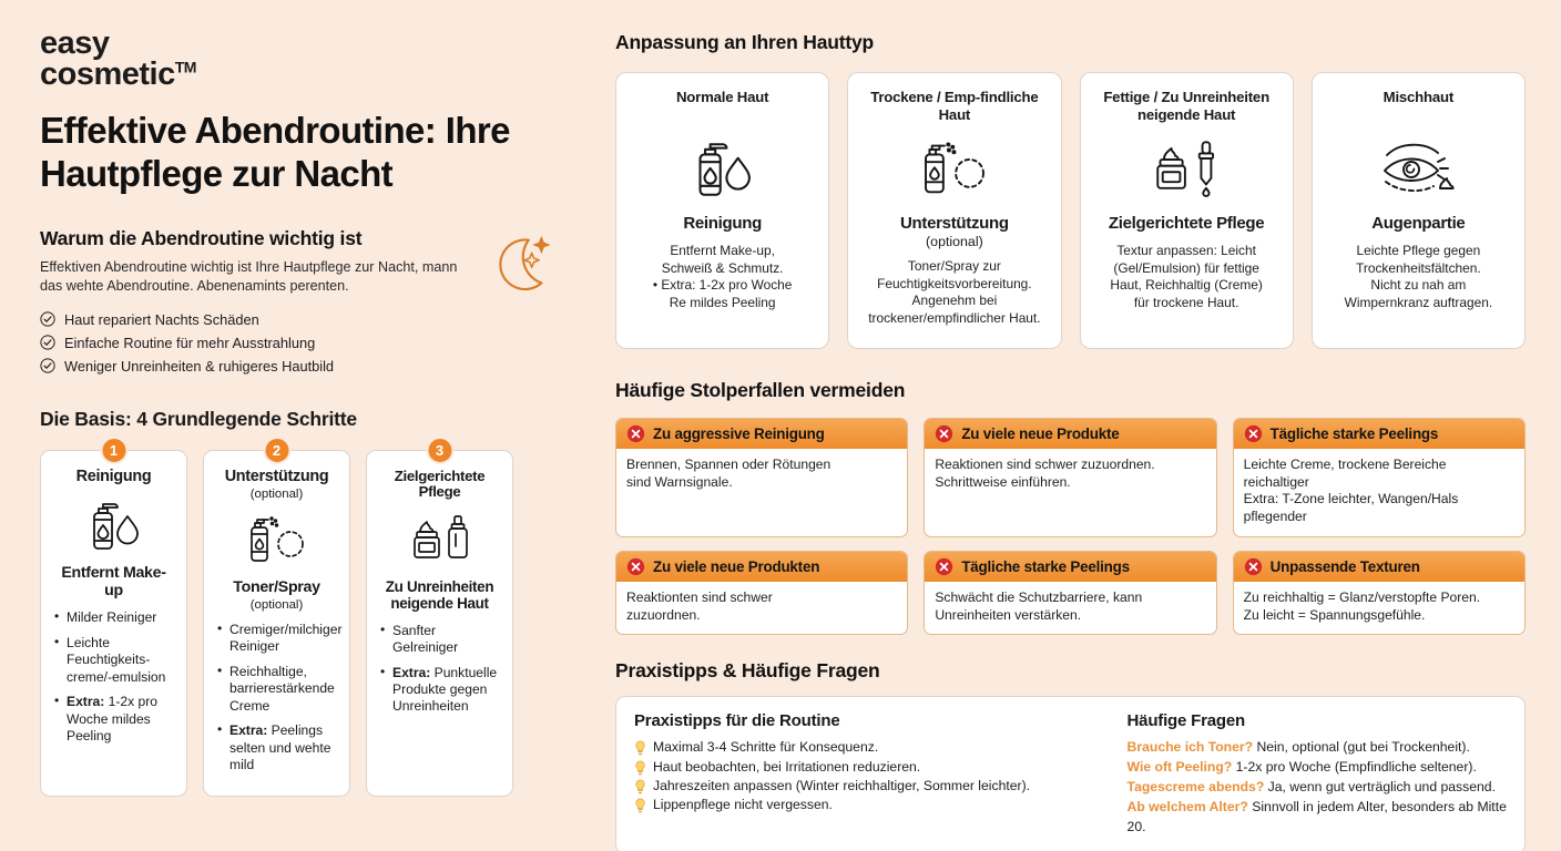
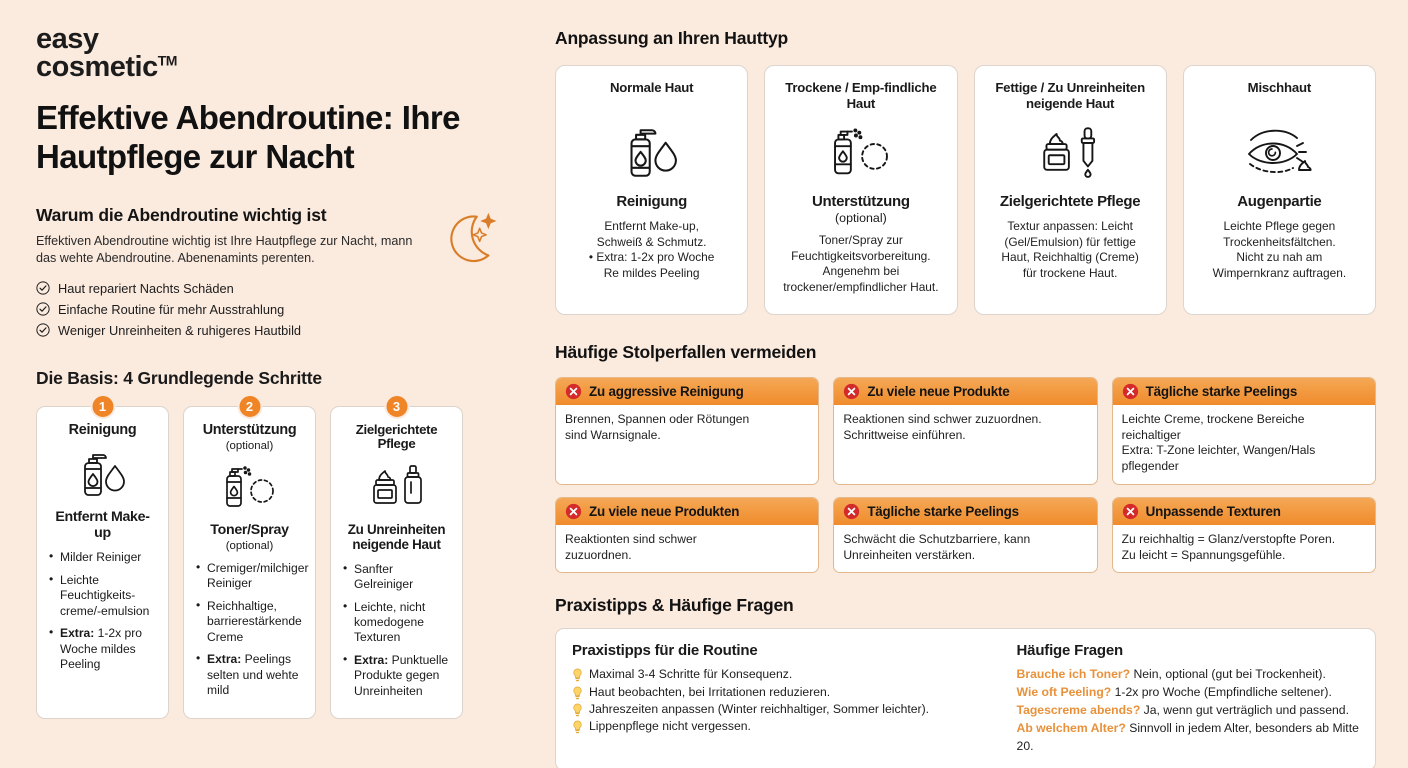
  easy
  cosmeticTM
  Effektive Abendroutine: Ihre Hautpflege zur Nacht
  Warum die Abendroutine wichtig ist
  Effektiven Abendroutine wichtig ist Ihre Hautpflege zur Nacht, mann das wehte Abendroutine. Abenenamints perenten.
  Haut repariert Nachts Schäden
  Einfache Routine für mehr Ausstrahlung
  Weniger Unreinheiten & ruhigeres Hautbild
  Die Basis: 4 Grundlegende Schritte
  1
  Reinigung
  Entfernt Make-up
  Milder Reiniger
  Leichte Feuchtigkeits-creme/-emulsion
  Extra: 1-2x pro Woche mildes Peeling
  2
  Unterstützung
  (optional)
  Toner/Spray
  (optional)
  Cremiger/milchiger Reiniger
  Reichhaltige, barrierestärkende Creme
  Extra: Peelings selten und wehte mild
  3
  Zielgerichtete Pflege
  Zu Unreinheiten neigende Haut
  Sanfter Gelreiniger
+ Leichte, nicht komedogene Texturen
  Extra: Punktuelle Produkte gegen Unreinheiten
  Anpassung an Ihren Hauttyp
  Normale Haut
  Reinigung
  Entfernt Make-up,
  Schweiß & Schmutz.
  Extra: 1-2x pro Woche
  Re mildes Peeling
  Trockene / Emp-findliche Haut
  Unterstützung
  (optional)
  Toner/Spray zur
  Feuchtigkeitsvorbereitung.
  Angenehm bei
  trockener/empfindlicher Haut.
  Fettige / Zu Unreinheiten neigende Haut
  Zielgerichtete Pflege
  Textur anpassen: Leicht
  (Gel/Emulsion) für fettige
  Haut, Reichhaltig (Creme)
  für trockene Haut.
  Mischhaut
  Augenpartie
  Leichte Pflege gegen
  Trockenheitsfältchen.
  Nicht zu nah am
  Wimpernkranz auftragen.
  Häufige Stolperfallen vermeiden
  Zu aggressive Reinigung
  Brennen, Spannen oder Rötungen
  sind Warnsignale.
  Zu viele neue Produkte
  Reaktionen sind schwer zuzuordnen.
  Schrittweise einführen.
  Tägliche starke Peelings
  Leichte Creme, trockene Bereiche reichaltiger
  Extra: T-Zone leichter, Wangen/Hals pflegender
  Zu viele neue Produkten
  Reaktionten sind schwer
  zuzuordnen.
  Tägliche starke Peelings
  Schwächt die Schutzbarriere, kann
  Unreinheiten verstärken.
  Unpassende Texturen
  Zu reichhaltig = Glanz/verstopfte Poren.
  Zu leicht = Spannungsgefühle.
  Praxistipps & Häufige Fragen
  Praxistipps für die Routine
  Maximal 3-4 Schritte für Konsequenz.
  Haut beobachten, bei Irritationen reduzieren.
  Jahreszeiten anpassen (Winter reichhaltiger, Sommer leichter).
  Lippenpflege nicht vergessen.
  Häufige Fragen
  Brauche ich Toner? Nein, optional (gut bei Trockenheit).
  Wie oft Peeling? 1-2x pro Woche (Empfindliche seltener).
  Tagescreme abends? Ja, wenn gut verträglich und passend.
  Ab welchem Alter? Sinnvoll in jedem Alter, besonders ab Mitte 20.
